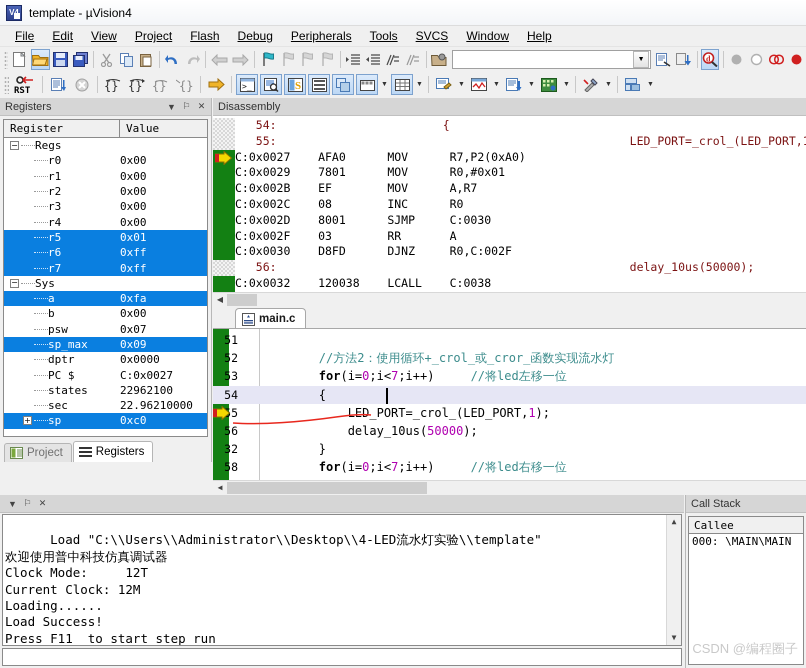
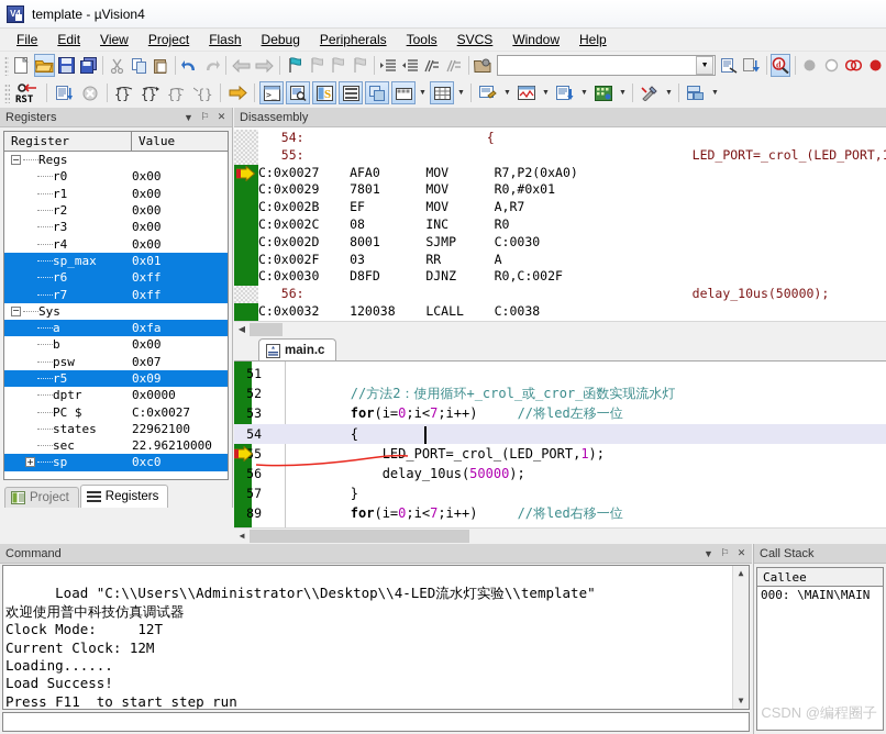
  V4
  template - µVision4
  File
  Edit
  View
  Project
  Flash
  Debug
  Peripherals
  Tools
  SVCS
  Window
  Help
  d
  RST
  {}
  {}
  {}
  {}
  >_
  S
  Registers
  ▼
  ⚐
  ✕
  Register
  Value
  −
  Regs
  r0
  0x00
  r1
  0x00
  r2
  0x00
  r3
  0x00
  r4
  0x00
- r5
+ sp_max
  0x01
  r6
  0xff
  r7
  0xff
  −
  Sys
  a
  0xfa
  b
  0x00
  psw
  0x07
- sp_max
+ r5
  0x09
  dptr
  0x0000
  PC $
  C:0x0027
  states
  22962100
  sec
  22.96210000
  +
  sp
  0xc0
  Project
  Registers
  Disassembly
  54: {
  55: LED_PORT=_crol_(LED_PORT,
  C:0x0027 AFA0 MOV R7,P2(0xA0)
  C:0x0029 7801 MOV R0,#0x01
  C:0x002B EF MOV A,R7
  C:0x002C 08 INC R0
  C:0x002D 8001 SJMP C:0030
  C:0x002F 03 RR A
  C:0x0030 D8FD DJNZ R0,C:002F
  56: delay_10us(50000);
  C:0x0032 120038 LCALL C:0038
  ◀
  main.c
  51
  52
  //方法2：使用循环+_crol_或_cror_函数实现流水灯
  53
  for(i=0;i<7;i++) //将led左移一位
  54
  {
  LED_PORT=_crol_(LED_PORT,1);
  56
  delay_10us(50000);
- 32
+ 57
  }
- 58
+ 89
  for(i=0;i<7;i++) //将led右移一位
  ◀
+ Command
  ▼
  ⚐
  ✕
  Load "C:\\Users\\Administrator\\Desktop\\4-LED流水灯实验\\template"
  欢迎使用普中科技仿真调试器
  Clock Mode: 12T
  Current Clock: 12M
  Loading......
  Load Success!
  Press F11 to start step run
  ▲
  ▼
  Call Stack
  Callee
  000: \MAIN\MAIN
  CSDN @编程圈子
